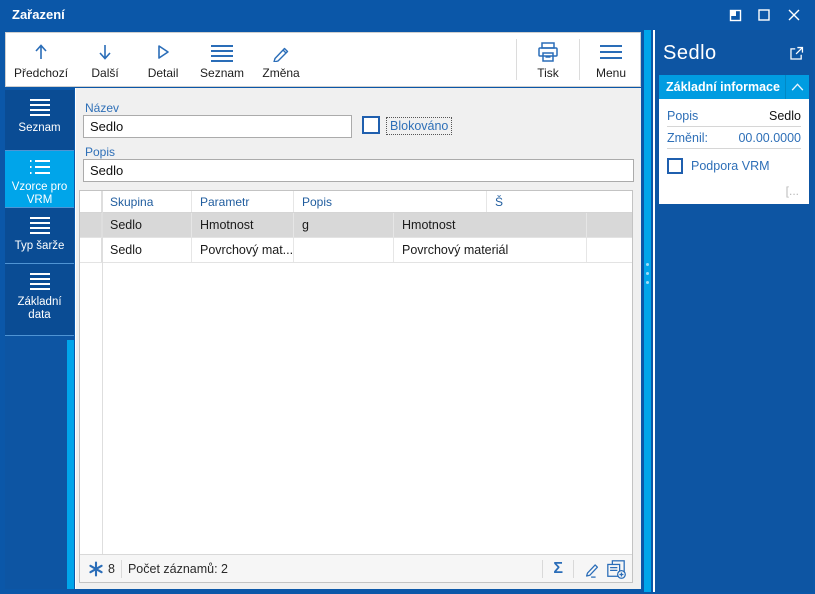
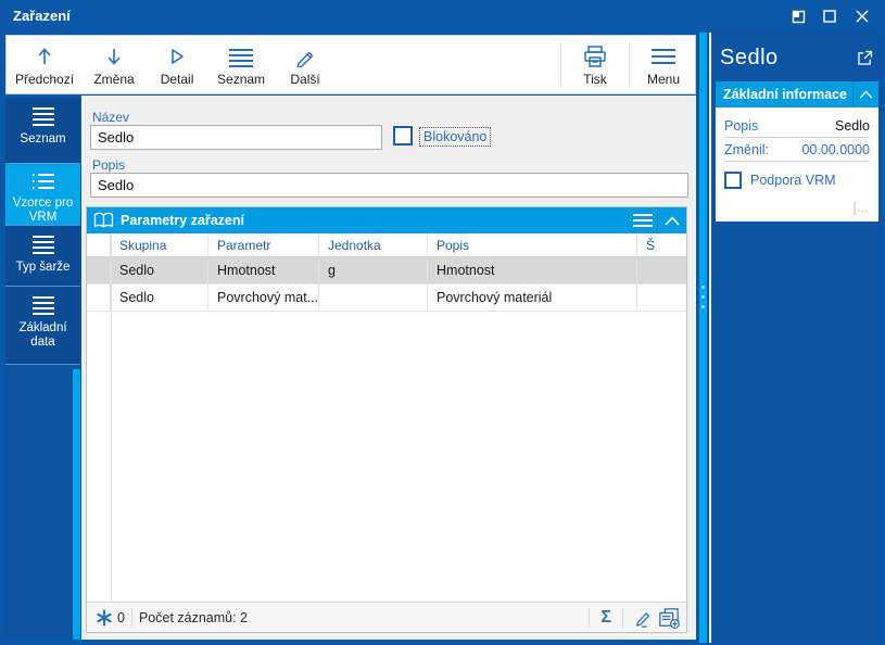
  Zařazení
  Předchozí
- Další
+ Změna
  Detail
  Seznam
- Změna
+ Další
  Tisk
  Menu
  Seznam
  Vzorce pro VRM
  Typ šarže
  Základní data
  Název
  Sedlo
  Blokováno
  Popis
  Sedlo
+ Parametry zařazení
  Skupina
  Parametr
+ Jednotka
  Popis
  Š
  Sedlo
  Hmotnost
  g
  Hmotnost
  Sedlo
  Povrchový mat...
  Povrchový materiál
- 8
+ 0
  Počet záznamů: 2
  Σ
  Sedlo
  Základní informace
  Popis
  Sedlo
  Změnil:
  00.00.0000
  Podpora VRM
  [...
